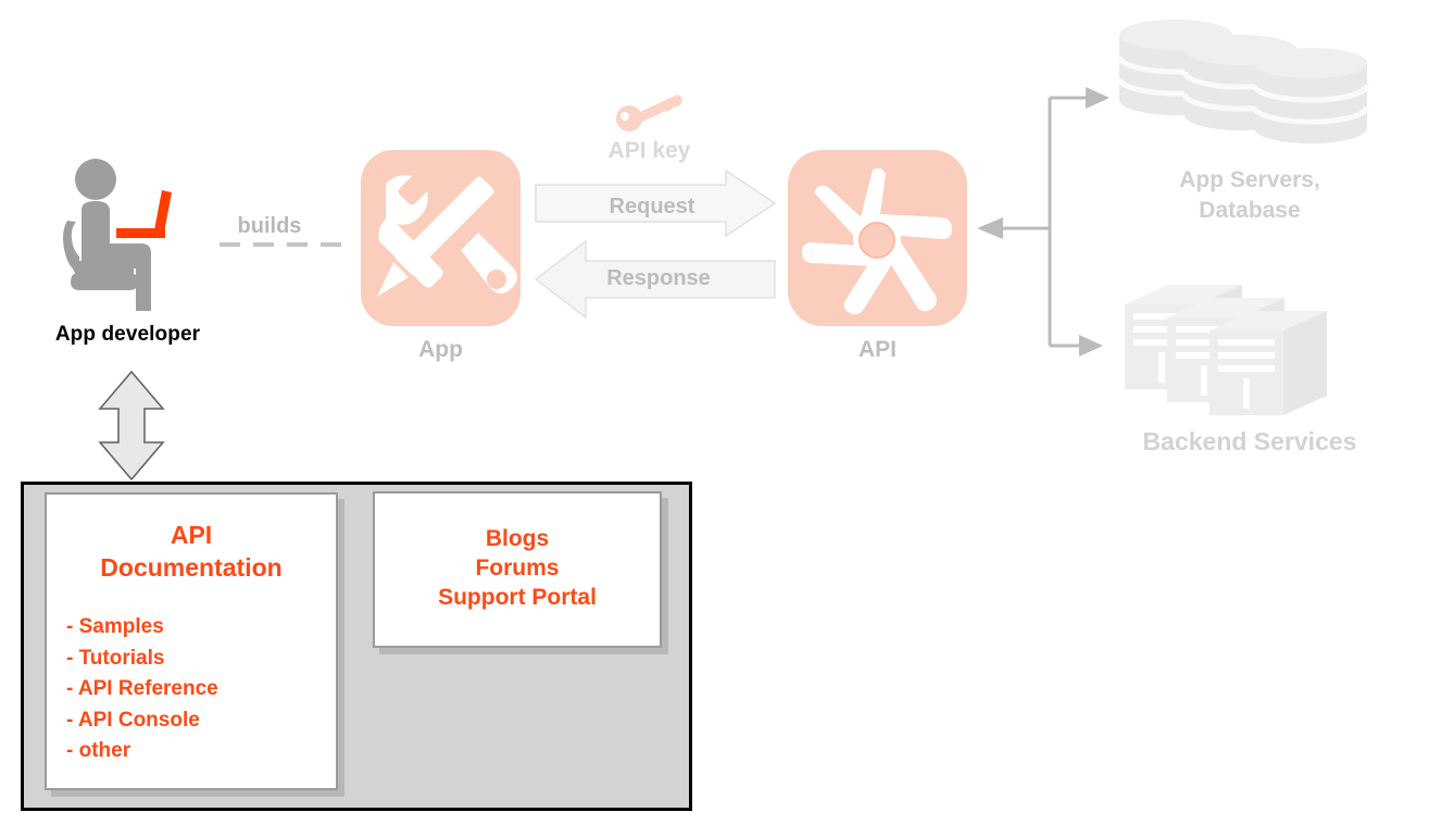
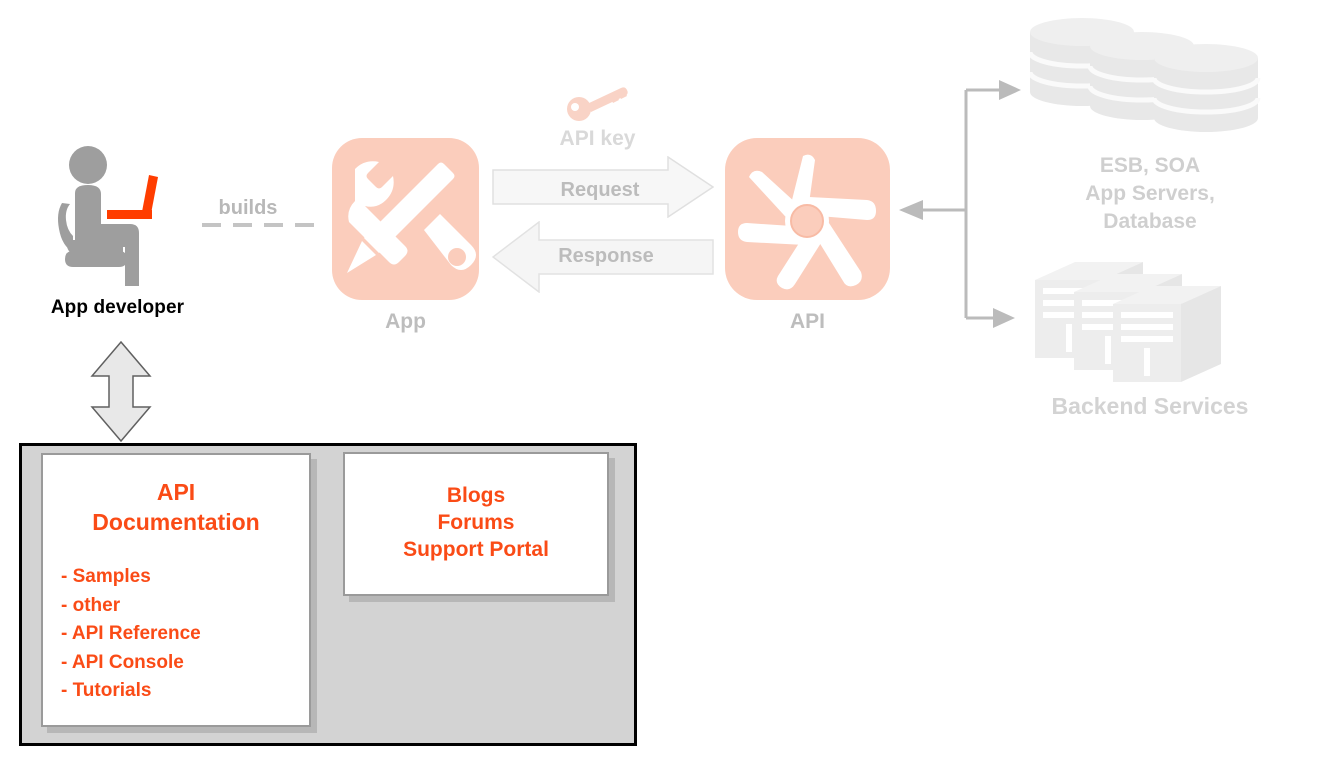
  App developer
  builds
  App
  API key
  Request
  Response
  API
+ ESB, SOA
  App Servers,
  Database
  Backend Services
  API
  Documentation
  - Samples
- - Tutorials
+ - other
  - API Reference
  - API Console
- - other
+ - Tutorials
  Blogs
  Forums
  Support Portal
